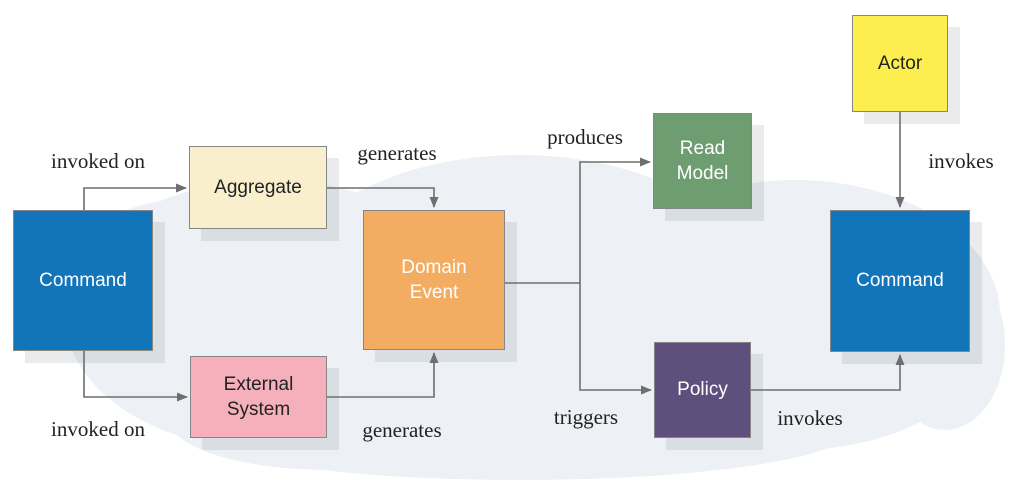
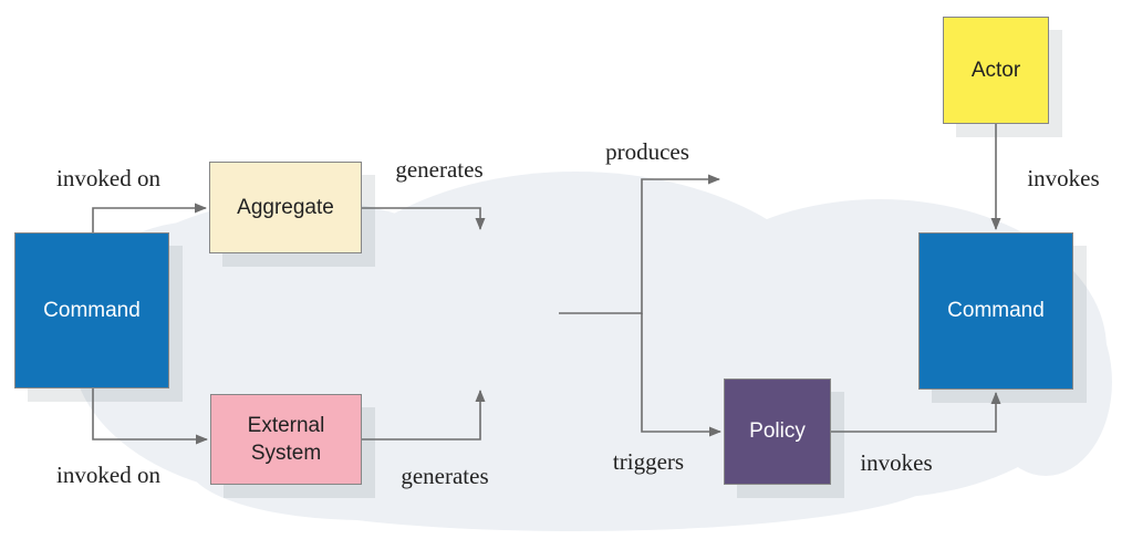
  Command
  Aggregate
  External System
- Domain Event
- Read Model
  Policy
  Command
  Actor
  invoked on
  generates
  produces
  invokes
  invoked on
  generates
  triggers
  invokes
